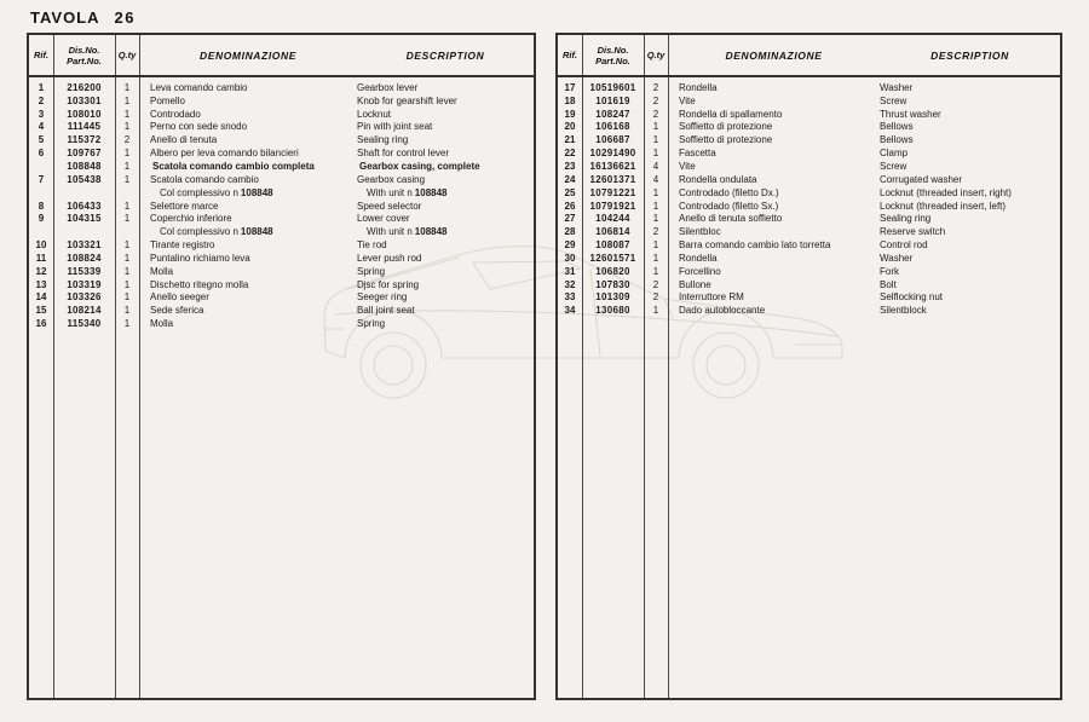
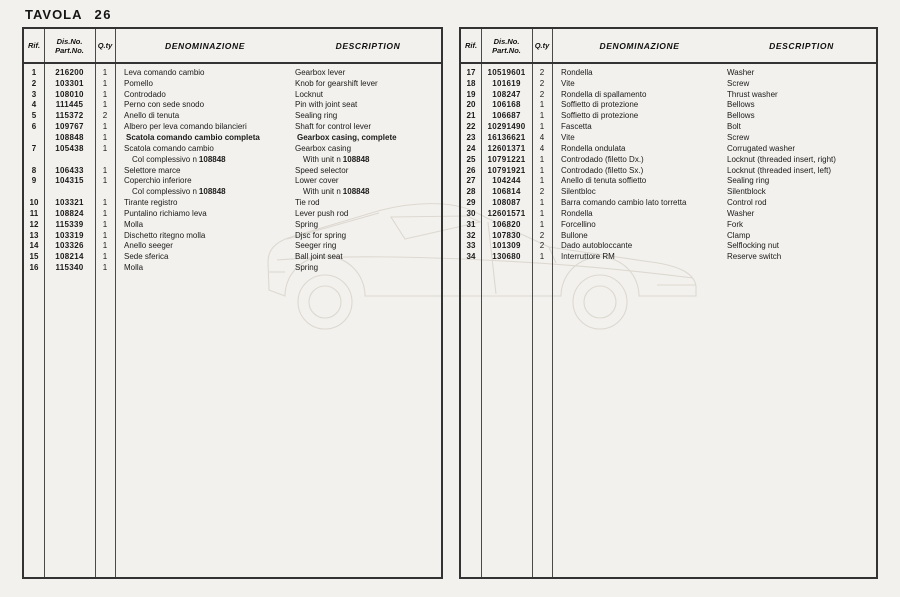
  TAVOLA 26
  Rif.
  Dis.No.
  Part.No.
  Q.ty
  DENOMINAZIONE
  DESCRIPTION
  1
  216200
  1
  Leva comando cambio
  Gearbox lever
  2
  103301
  1
  Pomello
  Knob for gearshift lever
  3
  108010
  1
  Controdado
  Locknut
  4
  111445
  1
  Perno con sede snodo
  Pin with joint seat
  5
  115372
  2
  Anello di tenuta
  Sealing ring
  6
  109767
  1
  Albero per leva comando bilancieri
  Shaft for control lever
  108848
  1
  Scatola comando cambio completa
  Gearbox casing, complete
  7
  105438
  1
  Scatola comando cambio
  Gearbox casing
  Col complessivo n 108848
  With unit n 108848
  8
  106433
  1
  Selettore marce
  Speed selector
  9
  104315
  1
  Coperchio inferiore
  Lower cover
  Col complessivo n 108848
  With unit n 108848
  10
  103321
  1
  Tirante registro
  Tie rod
  11
  108824
  1
  Puntalino richiamo leva
  Lever push rod
  12
  115339
  1
  Molla
  Spring
  13
  103319
  1
  Dischetto ritegno molla
  Djsc for spring
  14
  103326
  1
  Anello seeger
  Seeger ring
  15
  108214
  1
  Sede sferica
  Ball joint seat
  16
  115340
  1
  Molla
  Spring
  Rif.
  Dis.No.
  Part.No.
  Q.ty
  DENOMINAZIONE
  DESCRIPTION
  17
  10519601
  2
  Rondella
  Washer
  18
  101619
  2
  Vite
  Screw
  19
  108247
  2
  Rondella di spallamento
  Thrust washer
  20
  106168
  1
  Soffietto di protezione
  Bellows
  21
  106687
  1
  Soffietto di protezione
  Bellows
  22
  10291490
  1
  Fascetta
- Clamp
+ Bolt
  23
  16136621
  4
  Vite
  Screw
  24
  12601371
  4
  Rondella ondulata
  Corrugated washer
  25
  10791221
  1
  Controdado (filetto Dx.)
  Locknut (threaded insert, right)
  26
  10791921
  1
  Controdado (filetto Sx.)
  Locknut (threaded insert, left)
  27
  104244
  1
  Anello di tenuta soffietto
  Sealing ring
  28
  106814
  2
  Silentbloc
- Reserve switch
+ Silentblock
  29
  108087
  1
  Barra comando cambio lato torretta
  Control rod
  30
  12601571
  1
  Rondella
  Washer
  31
  106820
  1
  Forcellino
  Fork
  32
  107830
  2
  Bullone
- Bolt
+ Clamp
  33
  101309
  2
- Interruttore RM
+ Dado autobloccante
  Selflocking nut
  34
  130680
  1
- Dado autobloccante
+ Interruttore RM
- Silentblock
+ Reserve switch
